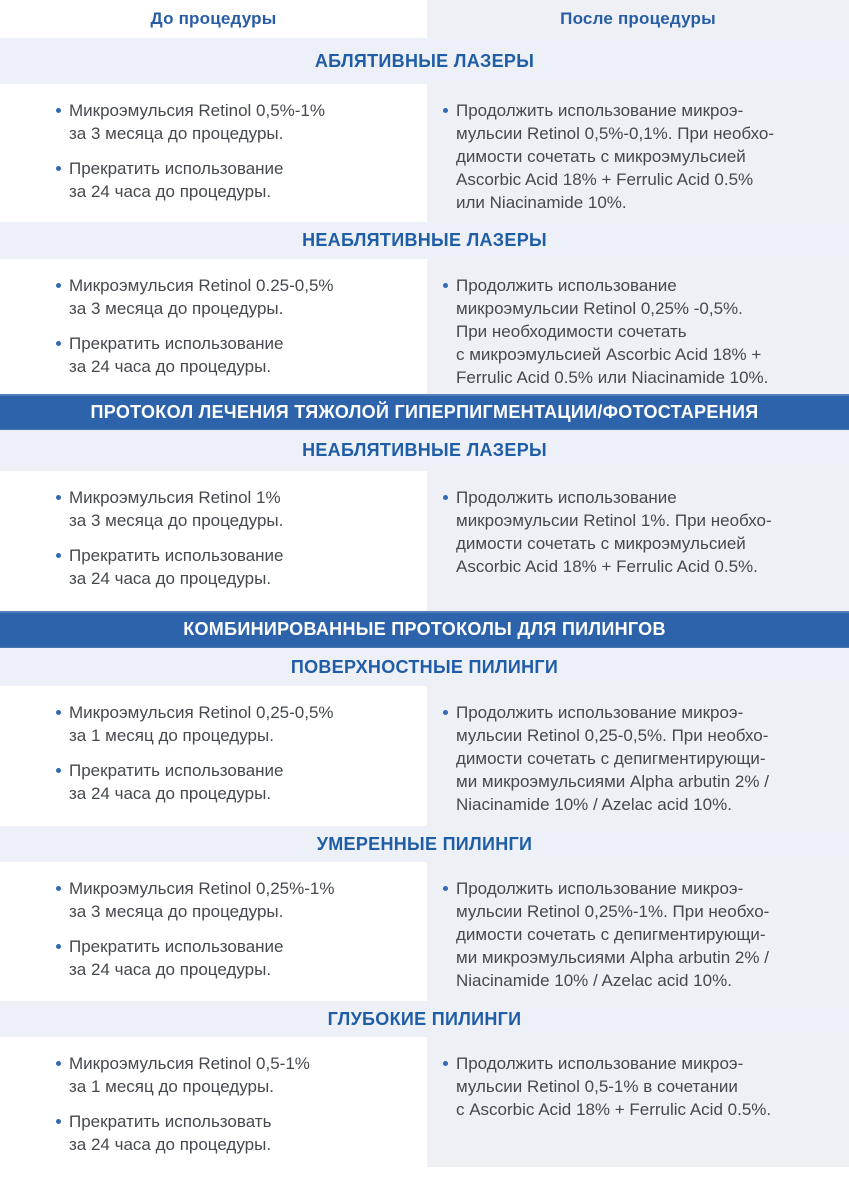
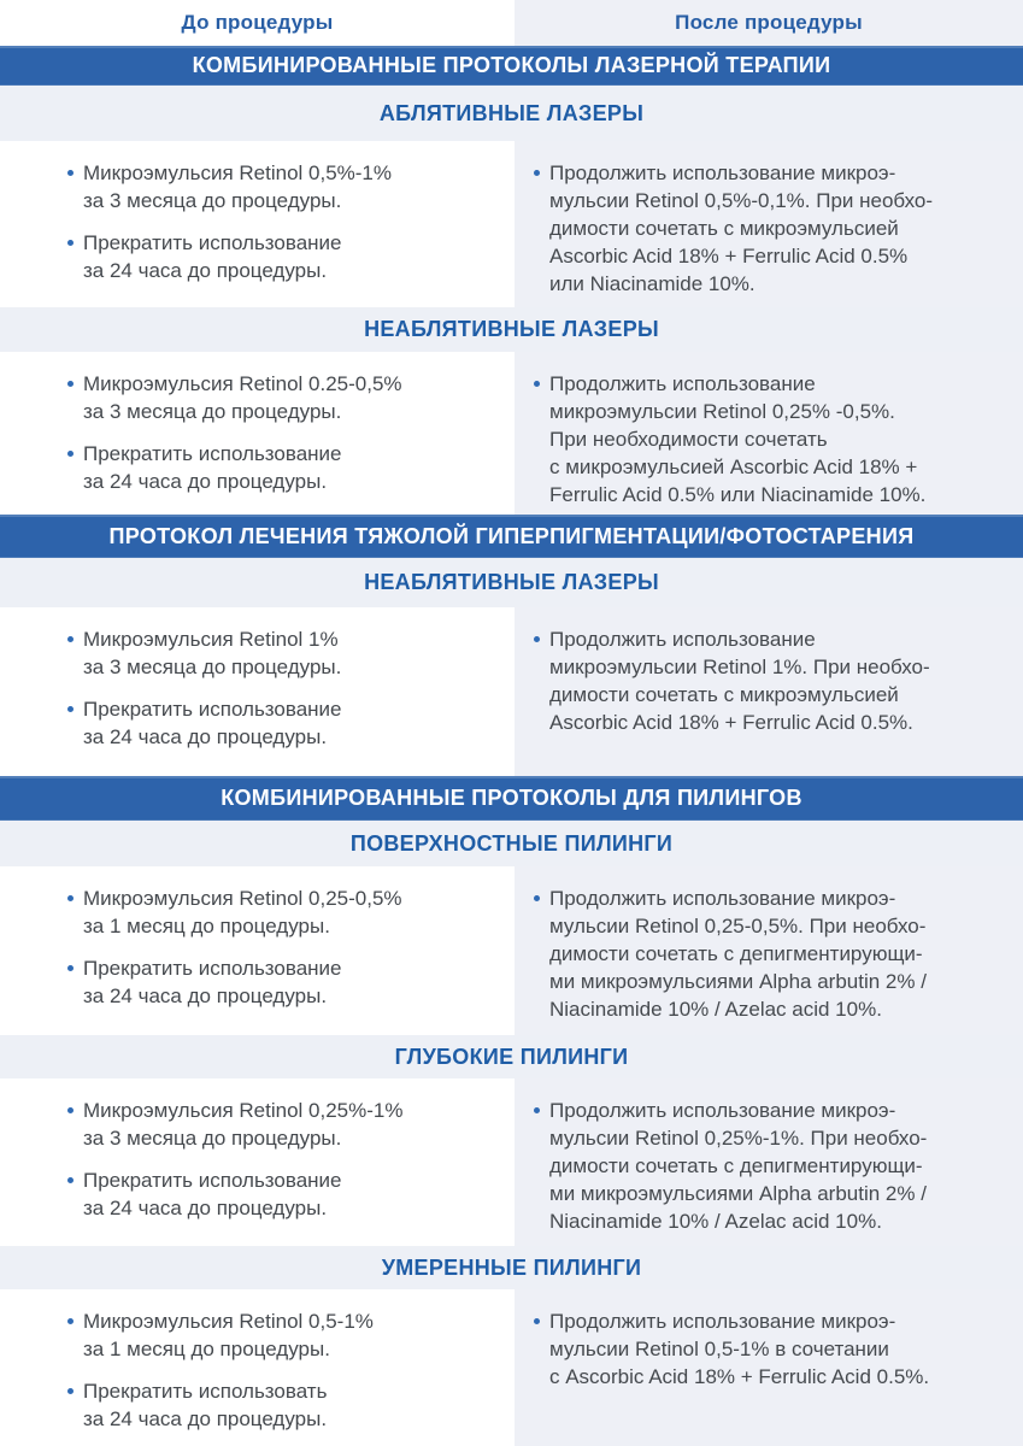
  До процедуры
  После процедуры
+ КОМБИНИРОВАННЫЕ ПРОТОКОЛЫ ЛАЗЕРНОЙ ТЕРАПИИ
  АБЛЯТИВНЫЕ ЛАЗЕРЫ
  Микроэмульсия Retinol 0,5%-1%
  за 3 месяца до процедуры.
  Прекратить использование
  за 24 часа до процедуры.
  Продолжить использование микроэ-
  мульсии Retinol 0,5%-0,1%. При необхо-
  димости сочетать с микроэмульсией
  Ascorbic Acid 18% + Ferrulic Acid 0.5%
  или Niacinamide 10%.
  НЕАБЛЯТИВНЫЕ ЛАЗЕРЫ
  Микроэмульсия Retinol 0.25-0,5%
  за 3 месяца до процедуры.
  Прекратить использование
  за 24 часа до процедуры.
  Продолжить использование
  микроэмульсии Retinol 0,25% -0,5%.
  При необходимости сочетать
  с микроэмульсией Ascorbic Acid 18% +
  Ferrulic Acid 0.5% или Niacinamide 10%.
  ПРОТОКОЛ ЛЕЧЕНИЯ ТЯЖОЛОЙ ГИПЕРПИГМЕНТАЦИИ/ФОТОСТАРЕНИЯ
  НЕАБЛЯТИВНЫЕ ЛАЗЕРЫ
  Микроэмульсия Retinol 1%
  за 3 месяца до процедуры.
  Прекратить использование
  за 24 часа до процедуры.
  Продолжить использование
  микроэмульсии Retinol 1%. При необхо-
  димости сочетать с микроэмульсией
  Ascorbic Acid 18% + Ferrulic Acid 0.5%.
  КОМБИНИРОВАННЫЕ ПРОТОКОЛЫ ДЛЯ ПИЛИНГОВ
  ПОВЕРХНОСТНЫЕ ПИЛИНГИ
  Микроэмульсия Retinol 0,25-0,5%
  за 1 месяц до процедуры.
  Прекратить использование
  за 24 часа до процедуры.
  Продолжить использование микроэ-
  мульсии Retinol 0,25-0,5%. При необхо-
  димости сочетать с депигментирующи-
  ми микроэмульсиями Alpha arbutin 2% /
  Niacinamide 10% / Azelac acid 10%.
- УМЕРЕННЫЕ ПИЛИНГИ
+ ГЛУБОКИЕ ПИЛИНГИ
  Микроэмульсия Retinol 0,25%-1%
  за 3 месяца до процедуры.
  Прекратить использование
  за 24 часа до процедуры.
  Продолжить использование микроэ-
  мульсии Retinol 0,25%-1%. При необхо-
  димости сочетать с депигментирующи-
  ми микроэмульсиями Alpha arbutin 2% /
  Niacinamide 10% / Azelac acid 10%.
- ГЛУБОКИЕ ПИЛИНГИ
+ УМЕРЕННЫЕ ПИЛИНГИ
  Микроэмульсия Retinol 0,5-1%
  за 1 месяц до процедуры.
  Прекратить использовать
  за 24 часа до процедуры.
  Продолжить использование микроэ-
  мульсии Retinol 0,5-1% в сочетании
  с Ascorbic Acid 18% + Ferrulic Acid 0.5%.
